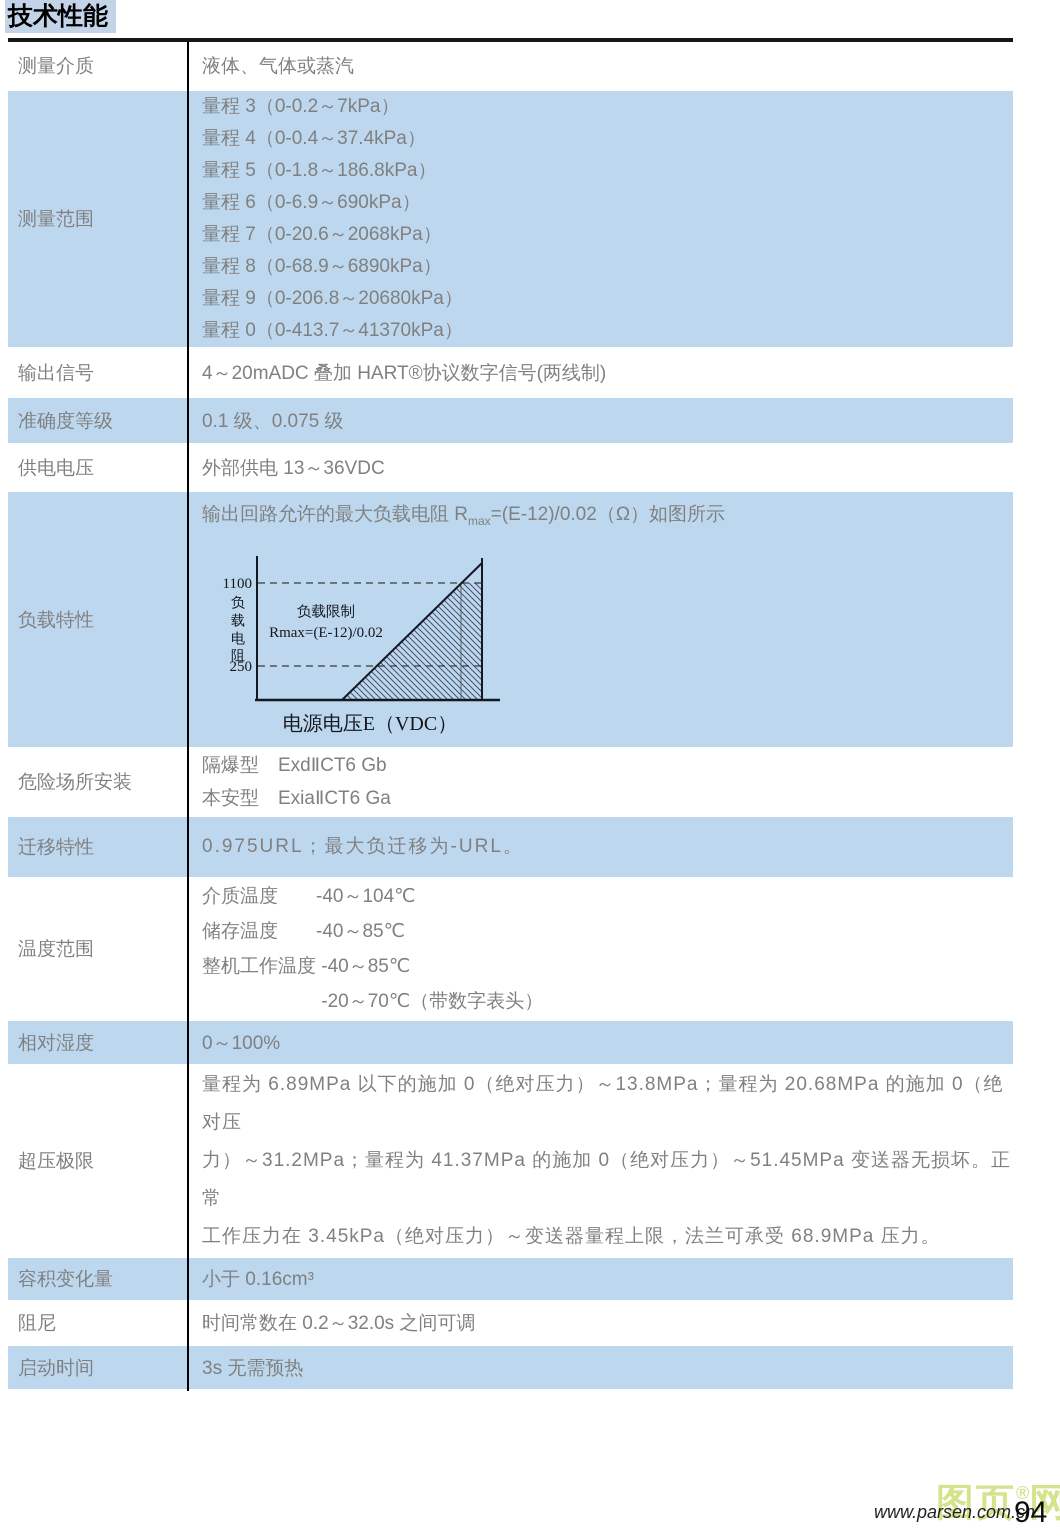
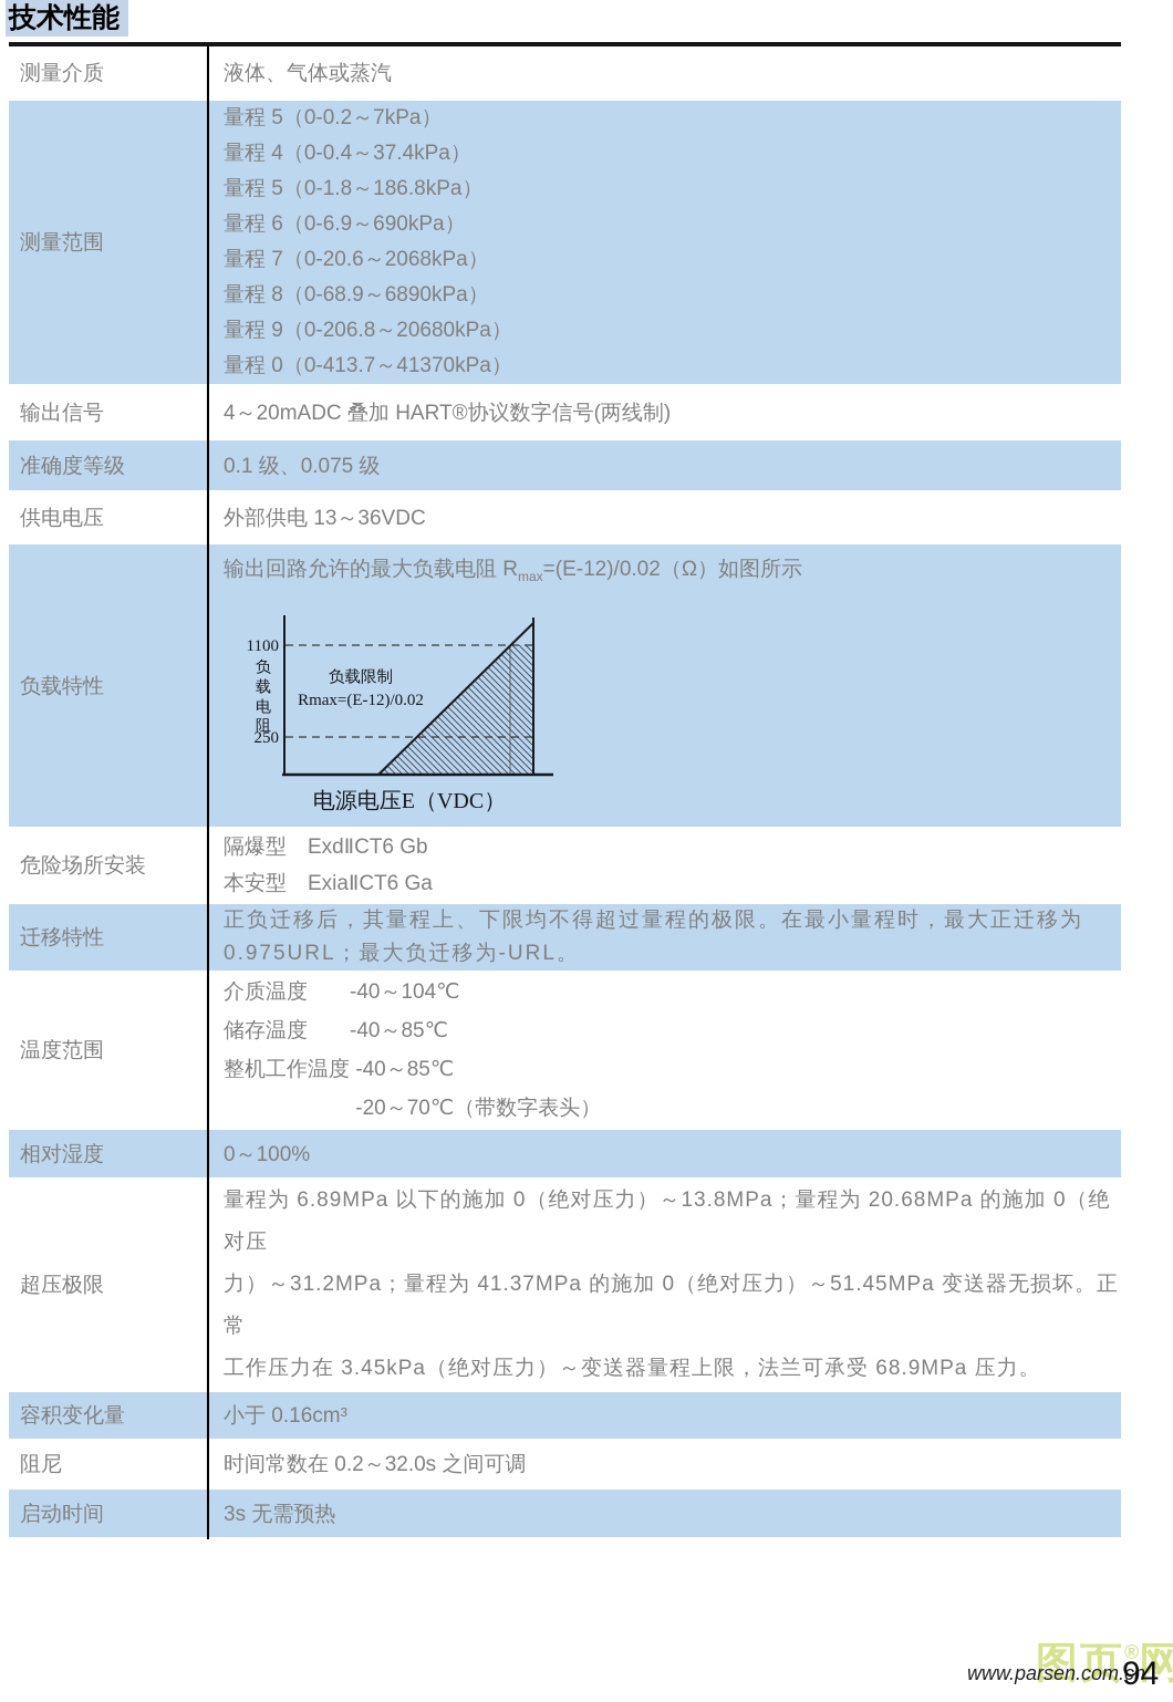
  技术性能
  测量介质
  液体、气体或蒸汽
  测量范围
- 量程 3（0-0.2～7kPa）
+ 量程 5（0-0.2～7kPa）
  量程 4（0-0.4～37.4kPa）
  量程 5（0-1.8～186.8kPa）
  量程 6（0-6.9～690kPa）
  量程 7（0-20.6～2068kPa）
  量程 8（0-68.9～6890kPa）
  量程 9（0-206.8～20680kPa）
  量程 0（0-413.7～41370kPa）
  输出信号
  4～20mADC 叠加 HART®协议数字信号(两线制)
  准确度等级
  0.1 级、0.075 级
  供电电压
  外部供电 13～36VDC
  负载特性
  输出回路允许的最大负载电阻 Rmax=(E-12)/0.02（Ω）如图所示
  1100
  250
  负
  载
  电
  阻
  负载限制
  Rmax=(E-12)/0.02
  电源电压E（VDC）
  危险场所安装
  隔爆型 ExdⅡCT6 Gb
  本安型 ExiaⅡCT6 Ga
  迁移特性
+ 正负迁移后，其量程上、下限均不得超过量程的极限。在最小量程时，最大正迁移为
  0.975URL；最大负迁移为-URL。
  温度范围
  介质温度 -40～104℃
  储存温度 -40～85℃
  整机工作温度 -40～85℃
  -20～70℃（带数字表头）
  相对湿度
  0～100%
  超压极限
  量程为 6.89MPa 以下的施加 0（绝对压力）～13.8MPa；量程为 20.68MPa 的施加 0（绝对压
  力）～31.2MPa；量程为 41.37MPa 的施加 0（绝对压力）～51.45MPa 变送器无损坏。正常
  工作压力在 3.45kPa（绝对压力）～变送器量程上限，法兰可承受 68.9MPa 压力。
  容积变化量
  小于 0.16cm³
  阻尼
  时间常数在 0.2～32.0s 之间可调
  启动时间
  3s 无需预热
  图页®网
  www.parsen.com.cn
  94
